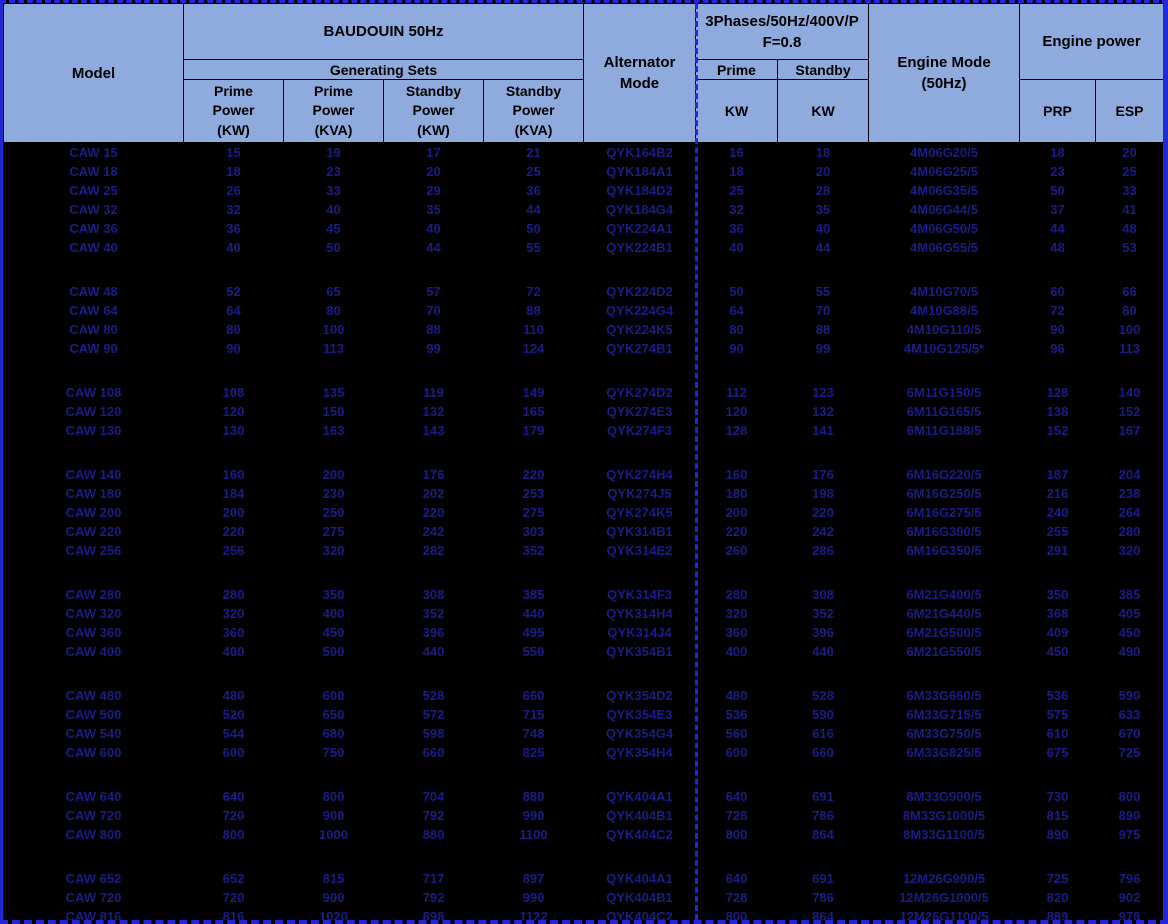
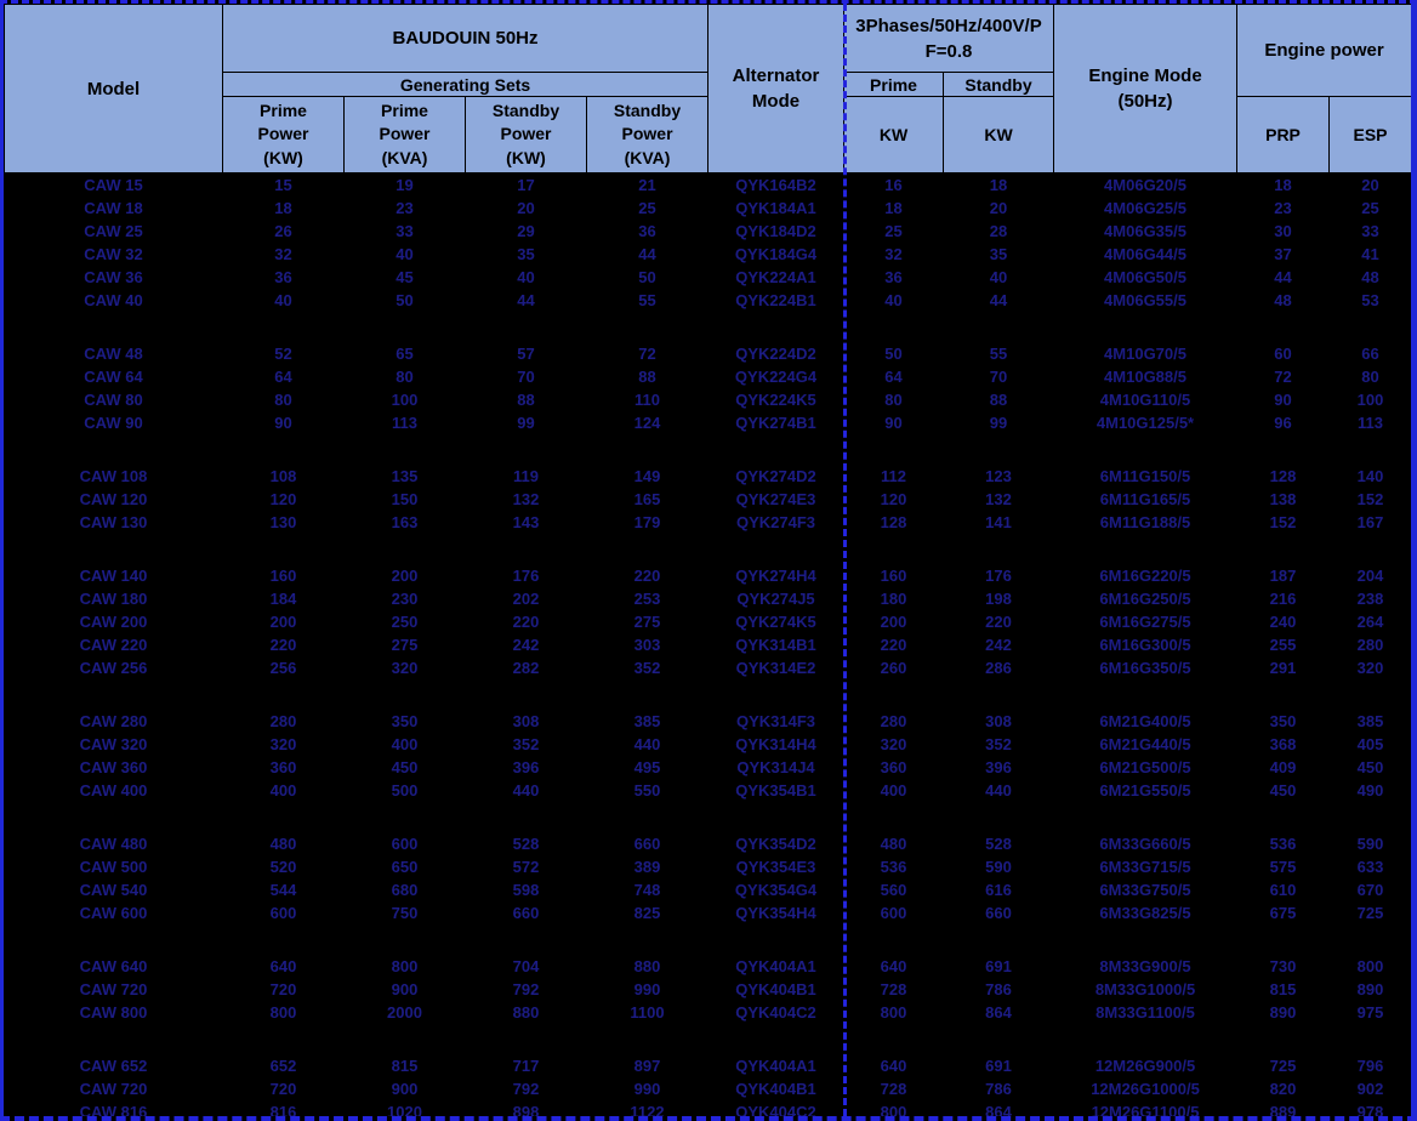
  Model	BAUDOUIN 50Hz	Alternator Mode	3Phases/50Hz/400V/P F=0.8	Engine Mode (50Hz)	Engine power
  Generating Sets	Prime	Standby
  Prime Power (KW)	Prime Power (KVA)	Standby Power (KW)	Standby Power (KVA)	KW	KW	PRP	ESP
  CAW 15	15	19	17	21	QYK164B2	16	18	4M06G20/5	18	20
  CAW 18	18	23	20	25	QYK184A1	18	20	4M06G25/5	23	25
- CAW 25	26	33	29	36	QYK184D2	25	28	4M06G35/5	50	33
+ CAW 25	26	33	29	36	QYK184D2	25	28	4M06G35/5	30	33
  CAW 32	32	40	35	44	QYK184G4	32	35	4M06G44/5	37	41
  CAW 36	36	45	40	50	QYK224A1	36	40	4M06G50/5	44	48
  CAW 40	40	50	44	55	QYK224B1	40	44	4M06G55/5	48	53
  CAW 48	52	65	57	72	QYK224D2	50	55	4M10G70/5	60	66
  CAW 64	64	80	70	88	QYK224G4	64	70	4M10G88/5	72	80
  CAW 80	80	100	88	110	QYK224K5	80	88	4M10G110/5	90	100
  CAW 90	90	113	99	124	QYK274B1	90	99	4M10G125/5*	96	113
  CAW 108	108	135	119	149	QYK274D2	112	123	6M11G150/5	128	140
  CAW 120	120	150	132	165	QYK274E3	120	132	6M11G165/5	138	152
  CAW 130	130	163	143	179	QYK274F3	128	141	6M11G188/5	152	167
  CAW 140	160	200	176	220	QYK274H4	160	176	6M16G220/5	187	204
  CAW 180	184	230	202	253	QYK274J5	180	198	6M16G250/5	216	238
  CAW 200	200	250	220	275	QYK274K5	200	220	6M16G275/5	240	264
  CAW 220	220	275	242	303	QYK314B1	220	242	6M16G300/5	255	280
  CAW 256	256	320	282	352	QYK314E2	260	286	6M16G350/5	291	320
  CAW 280	280	350	308	385	QYK314F3	280	308	6M21G400/5	350	385
  CAW 320	320	400	352	440	QYK314H4	320	352	6M21G440/5	368	405
  CAW 360	360	450	396	495	QYK314J4	360	396	6M21G500/5	409	450
  CAW 400	400	500	440	550	QYK354B1	400	440	6M21G550/5	450	490
  CAW 480	480	600	528	660	QYK354D2	480	528	6M33G660/5	536	590
- CAW 500	520	650	572	715	QYK354E3	536	590	6M33G715/5	575	633
+ CAW 500	520	650	572	389	QYK354E3	536	590	6M33G715/5	575	633
  CAW 540	544	680	598	748	QYK354G4	560	616	6M33G750/5	610	670
  CAW 600	600	750	660	825	QYK354H4	600	660	6M33G825/5	675	725
  CAW 640	640	800	704	880	QYK404A1	640	691	8M33G900/5	730	800
  CAW 720	720	900	792	990	QYK404B1	728	786	8M33G1000/5	815	890
- CAW 800	800	1000	880	1100	QYK404C2	800	864	8M33G1100/5	890	975
+ CAW 800	800	2000	880	1100	QYK404C2	800	864	8M33G1100/5	890	975
  CAW 652	652	815	717	897	QYK404A1	640	691	12M26G900/5	725	796
  CAW 720	720	900	792	990	QYK404B1	728	786	12M26G1000/5	820	902
  CAW 816	816	1020	898	1122	QYK404C2	800	864	12M26G1100/5	889	978
